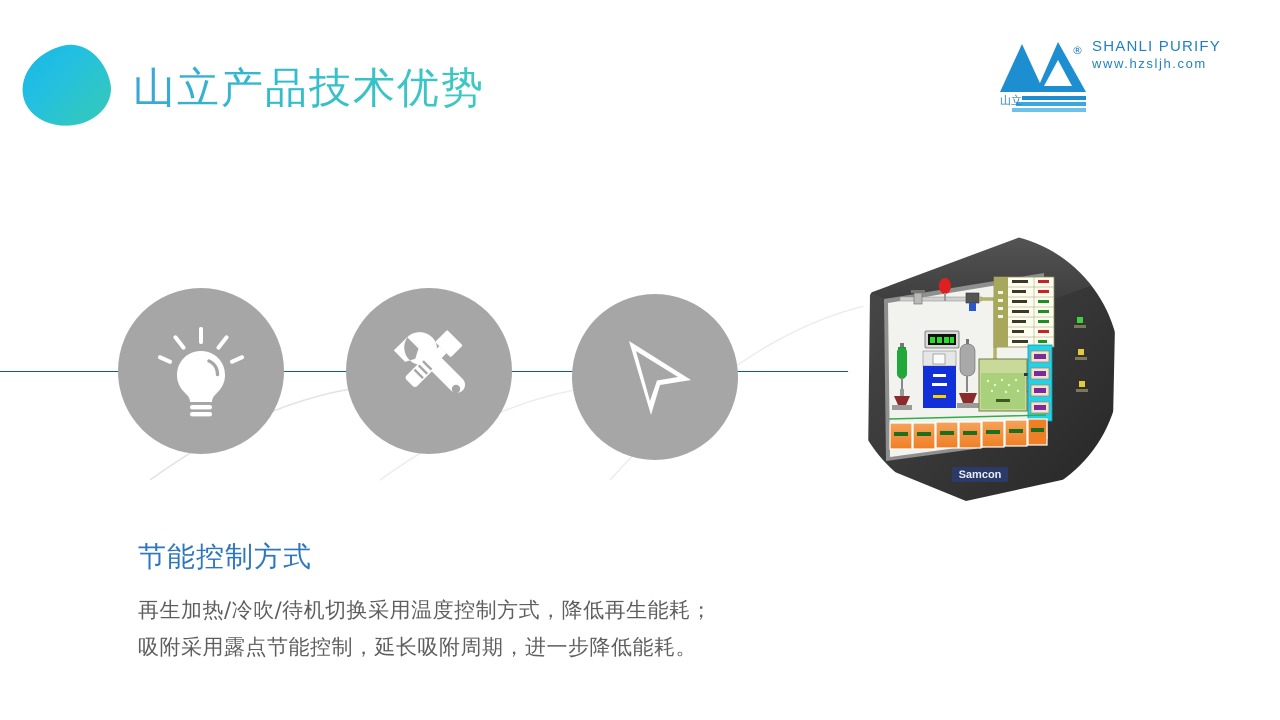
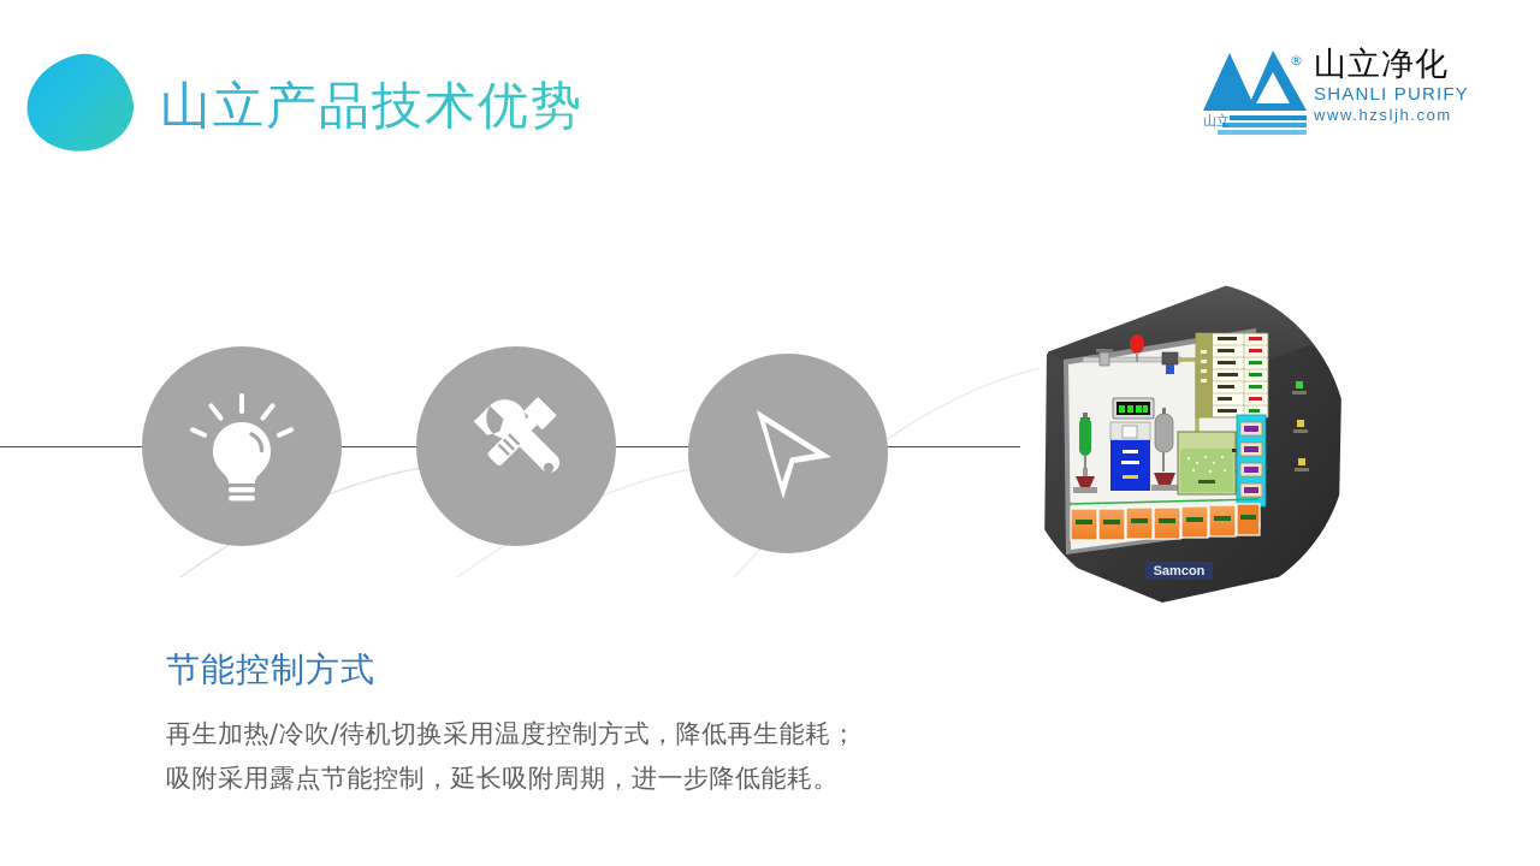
  山立产品技术优势
  ®
  山立
+ 山立净化
  SHANLI PURIFY
  www.hzsljh.com
  Samcon
  节能控制方式
  再生加热/冷吹/待机切换采用温度控制方式，降低再生能耗；
  吸附采用露点节能控制，延长吸附周期，进一步降低能耗。
